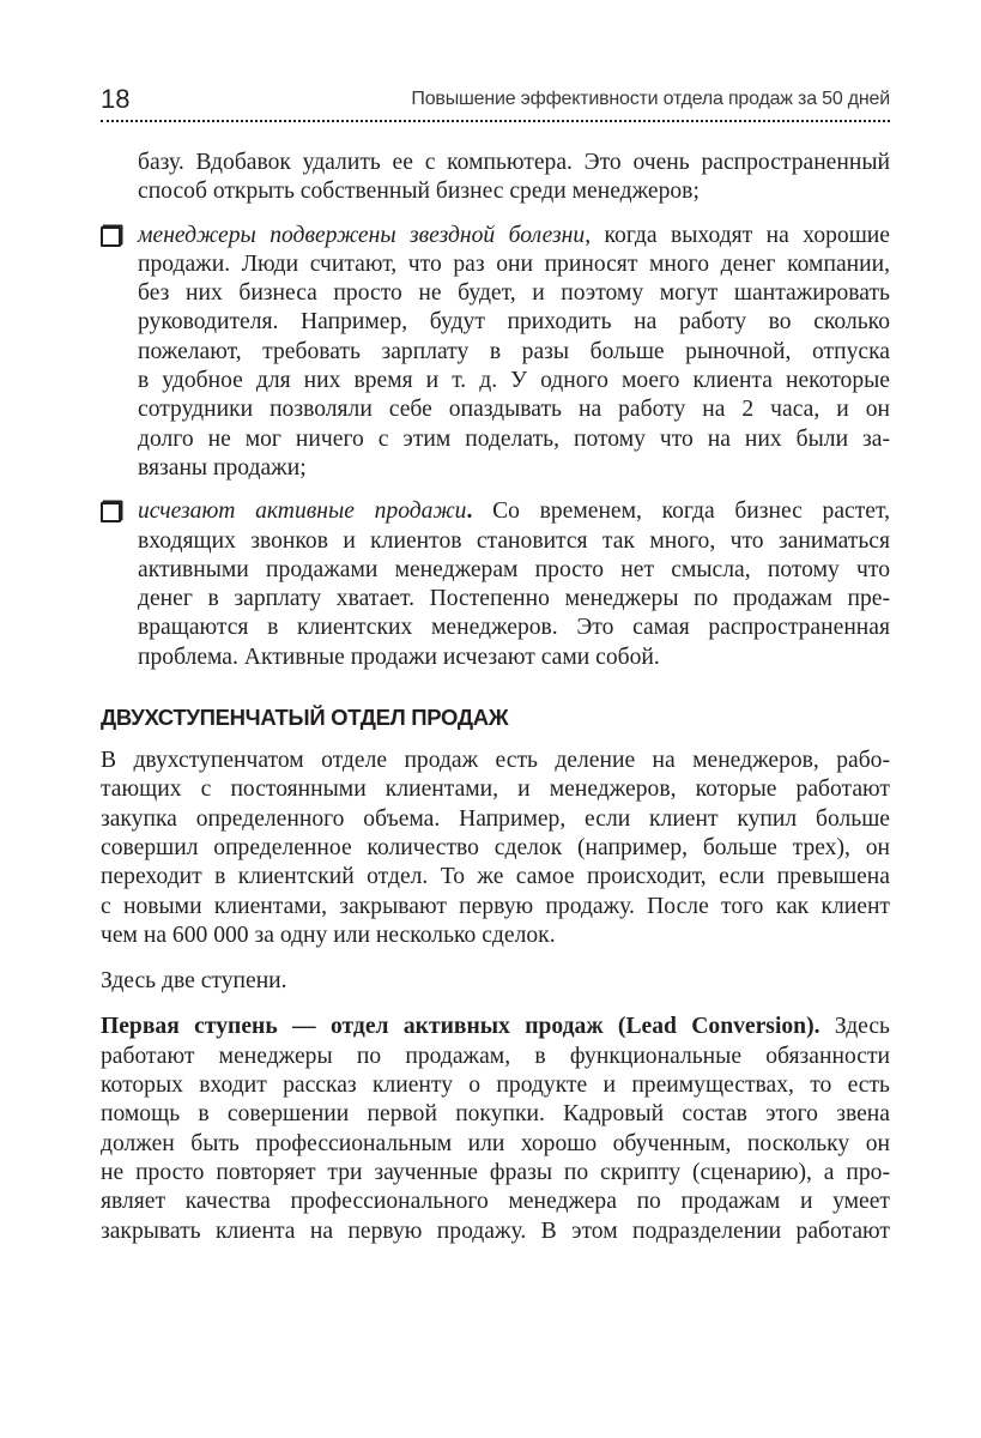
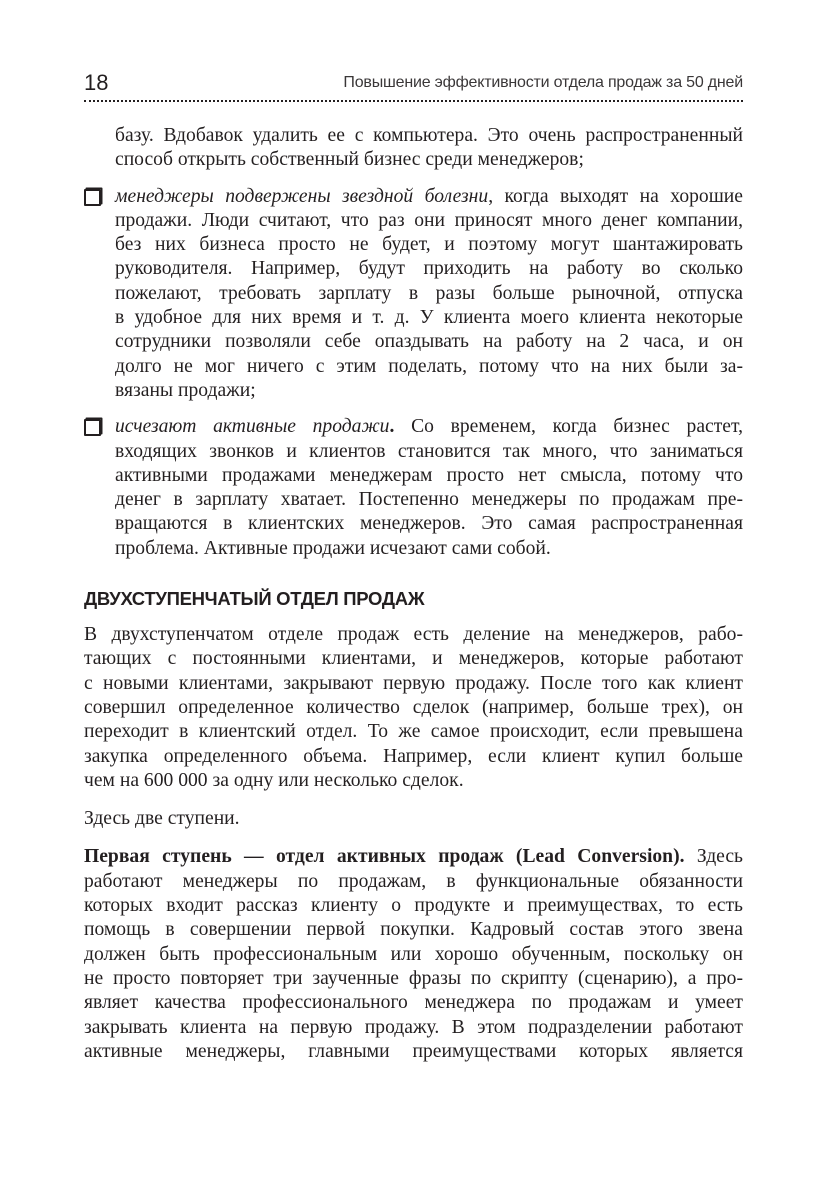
  18
  Повышение эффективности отдела продаж за 50 дней
  базу. Вдобавок удалить ее с компьютера. Это очень распространенный
  способ открыть собственный бизнес среди менеджеров;
  менеджеры подвержены звездной болезни, когда выходят на хорошие
  продажи. Люди считают, что раз они приносят много денег компании,
  без них бизнеса просто не будет, и поэтому могут шантажировать
  руководителя. Например, будут приходить на работу во сколько
  пожелают, требовать зарплату в разы больше рыночной, отпуска
- в удобное для них время и т. д. У одного моего клиента некоторые
+ в удобное для них время и т. д. У клиента моего клиента некоторые
  сотрудники позволяли себе опаздывать на работу на 2 часа, и он
  долго не мог ничего с этим поделать, потому что на них были за-
  вязаны продажи;
  исчезают активные продажи. Со временем, когда бизнес растет,
  входящих звонков и клиентов становится так много, что заниматься
  активными продажами менеджерам просто нет смысла, потому что
  денег в зарплату хватает. Постепенно менеджеры по продажам пре-
  вращаются в клиентских менеджеров. Это самая распространенная
  проблема. Активные продажи исчезают сами собой.
  ДВУХСТУПЕНЧАТЫЙ ОТДЕЛ ПРОДАЖ
  В двухступенчатом отделе продаж есть деление на менеджеров, рабо-
  тающих с постоянными клиентами, и менеджеров, которые работают
- закупка определенного объема. Например, если клиент купил больше
+ с новыми клиентами, закрывают первую продажу. После того как клиент
  совершил определенное количество сделок (например, больше трех), он
  переходит в клиентский отдел. То же самое происходит, если превышена
- с новыми клиентами, закрывают первую продажу. После того как клиент
+ закупка определенного объема. Например, если клиент купил больше
  чем на 600 000 за одну или несколько сделок.
  Здесь две ступени.
  Первая ступень — отдел активных продаж (Lead Conversion). Здесь
  работают менеджеры по продажам, в функциональные обязанности
  которых входит рассказ клиенту о продукте и преимуществах, то есть
  помощь в совершении первой покупки. Кадровый состав этого звена
  должен быть профессиональным или хорошо обученным, поскольку он
  не просто повторяет три заученные фразы по скрипту (сценарию), а про-
  являет качества профессионального менеджера по продажам и умеет
  закрывать клиента на первую продажу. В этом подразделении работают
+ активные менеджеры, главными преимуществами которых является
